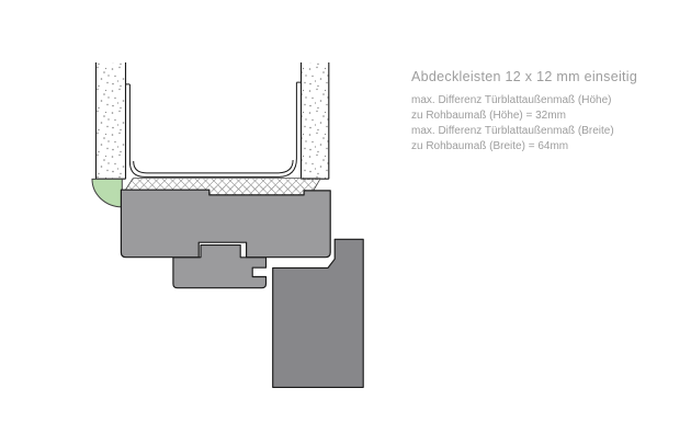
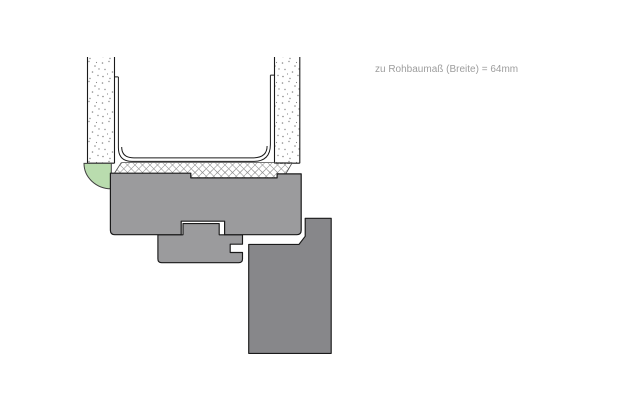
- Abdeckleisten 12 x 12 mm einseitig
- max. Differenz Türblattaußenmaß (Höhe)
- zu Rohbaumaß (Höhe) = 32mm
- max. Differenz Türblattaußenmaß (Breite)
  zu Rohbaumaß (Breite) = 64mm
